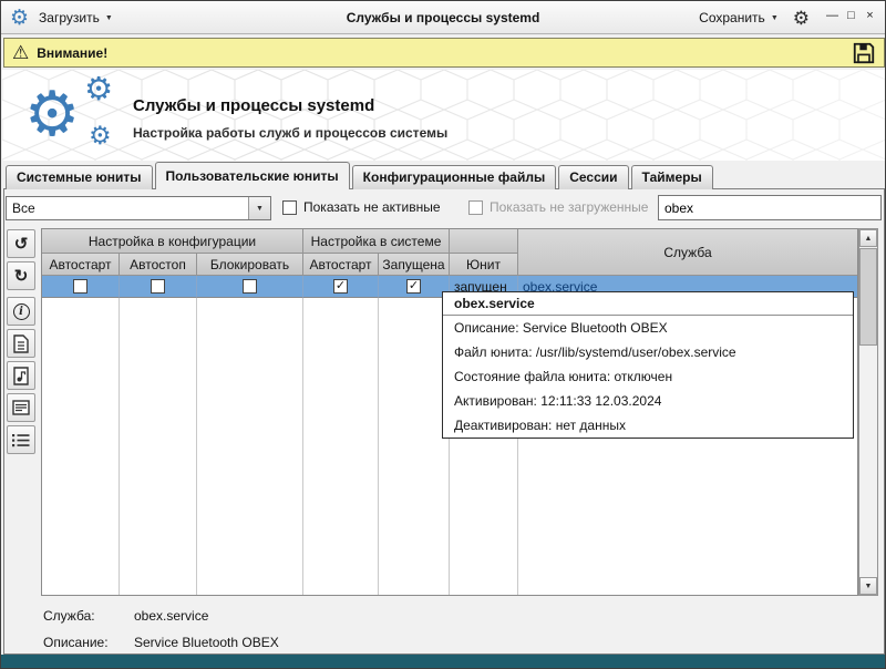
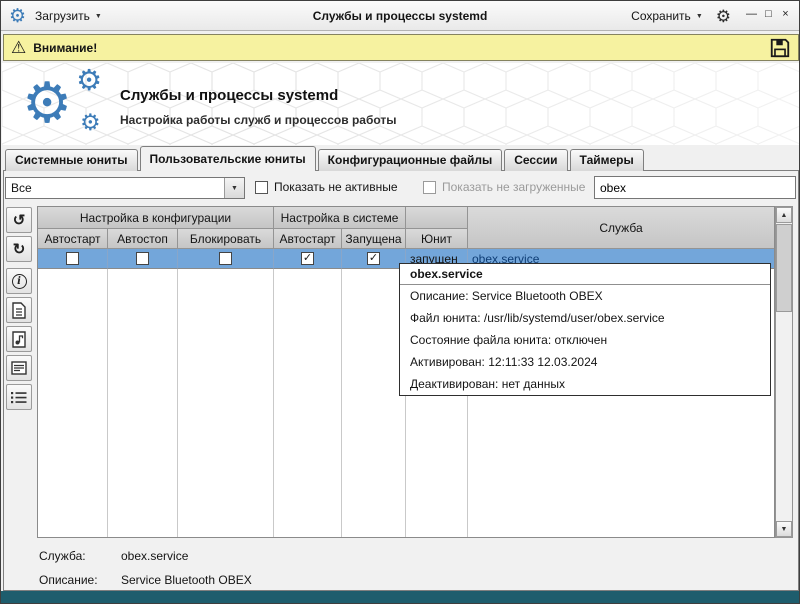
  ⚙
  Загрузить
  Службы и процессы systemd
  Сохранить
  ⚙
  —
  □
  ×
  ⚠
  Внимание!
  ⚙
  ⚙
  ⚙
  Службы и процессы systemd
- Настройка работы служб и процессов системы
+ Настройка работы служб и процессов работы
  Системные юниты
  Пользовательские юниты
  Конфигурационные файлы
  Сессии
  Таймеры
  Все
  Показать не активные
  Показать не загруженные
  obex
  ↺
  ↻
  i
  Настройка в конфигурации
  Настройка в системе
  Служба
  Автостарт
  Автостоп
  Блокировать
  Автостарт
  Запущена
  Юнит
  ✓
  ✓
  запущен
  obex.service
  obex.service
  Описание: Service Bluetooth OBEX
  Файл юнита: /usr/lib/systemd/user/obex.service
  Состояние файла юнита: отключен
  Активирован: 12:11:33 12.03.2024
  Деактивирован: нет данных
  Служба:
  obex.service
  Описание:
  Service Bluetooth OBEX
